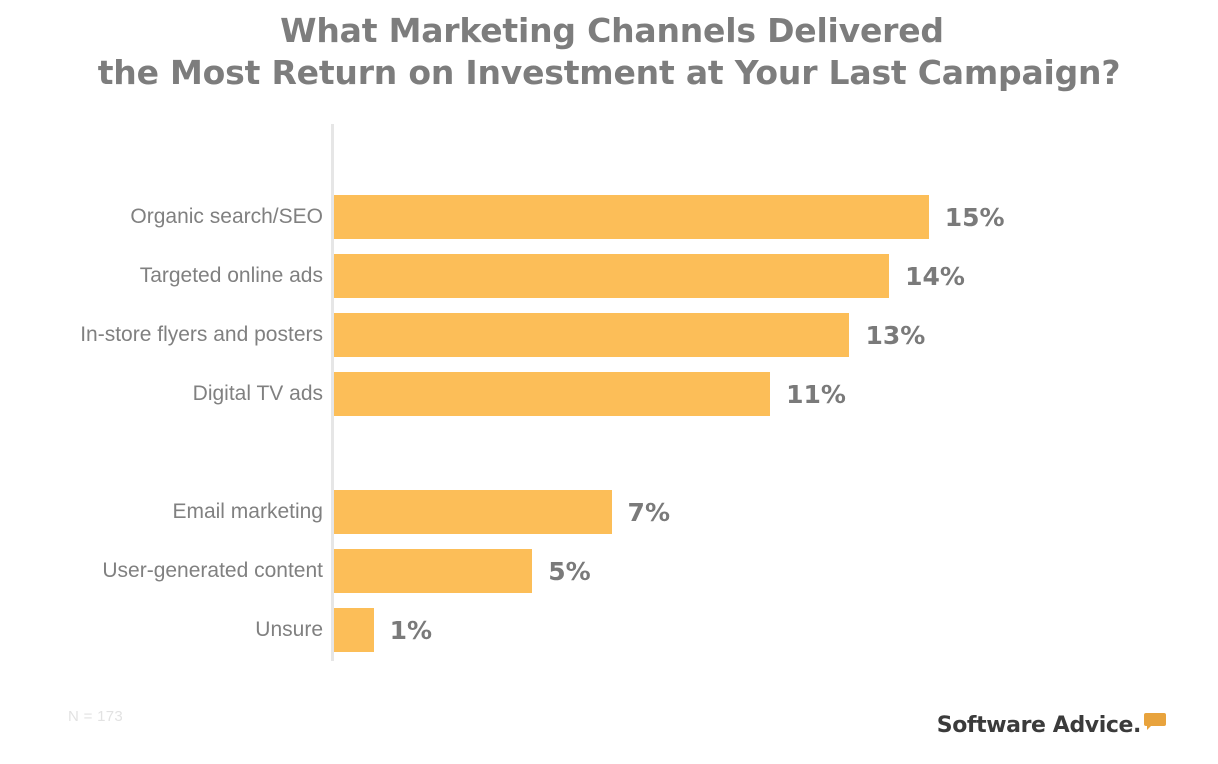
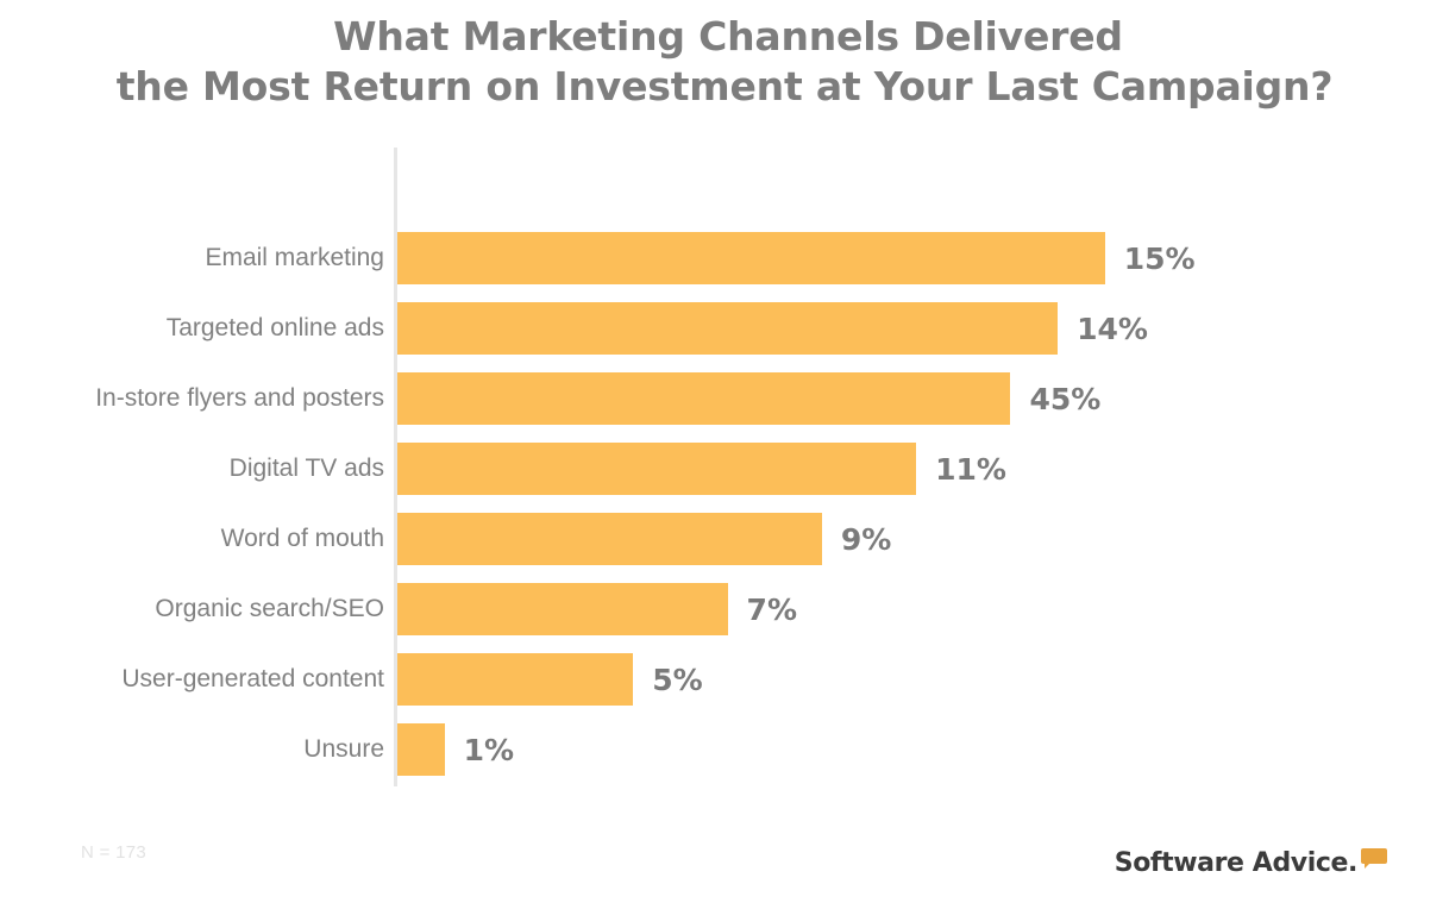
  What Marketing Channels Delivered
  the Most Return on Investment at Your Last Campaign?
- Organic search/SEO
+ Email marketing
  15%
  Targeted online ads
  14%
  In-store flyers and posters
- 13%
+ 45%
  Digital TV ads
  11%
+ Word of mouth
+ 9%
- Email marketing
+ Organic search/SEO
  7%
  User-generated content
  5%
  Unsure
  1%
  N = 173
  Software Advice.
